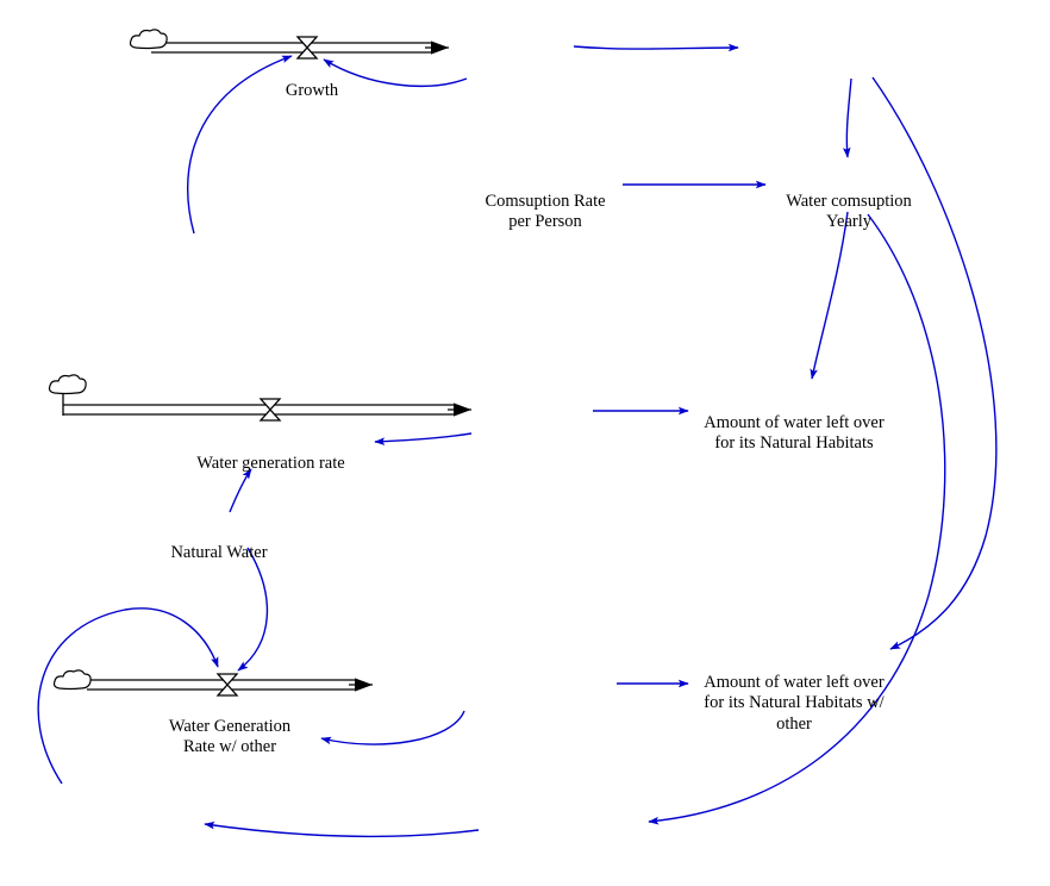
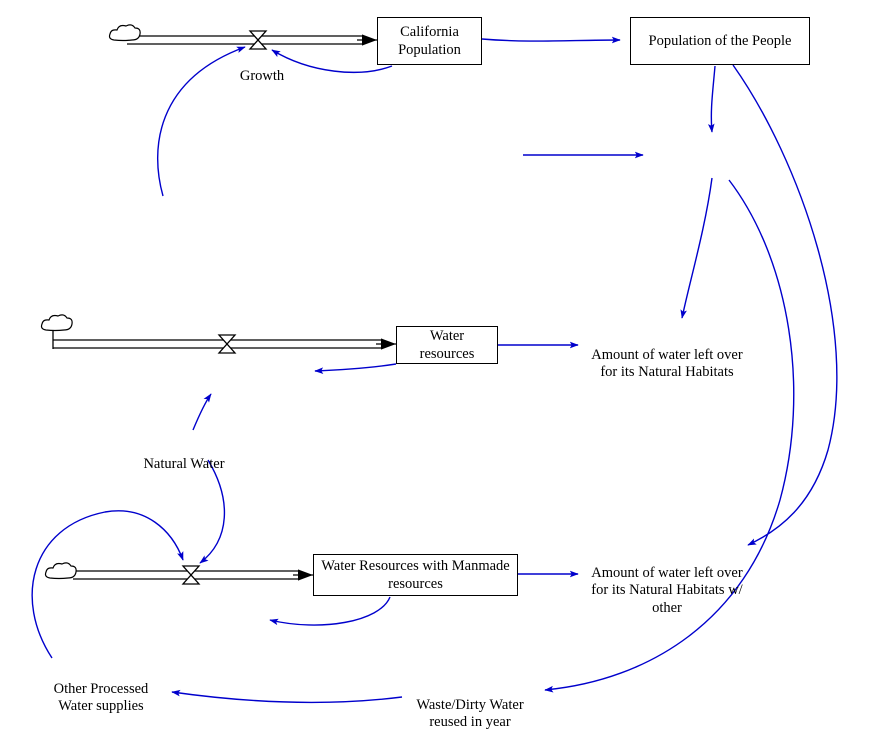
+ California
+ Population
+ Population of the People
+ Water resources
+ Water Resources with Manmade
+ resources
  Growth
- Water generation rate
- Water Generation
- Rate w/ other
- Comsuption Rate
- per Person
- Water comsuption
- Yearly
  Amount of water left over
  for its Natural Habitats
  Natural Water
  Amount of water left over
  for its Natural Habitats w/
  other
+ Other Processed
+ Water supplies
+ Waste/Dirty Water
+ reused in year
